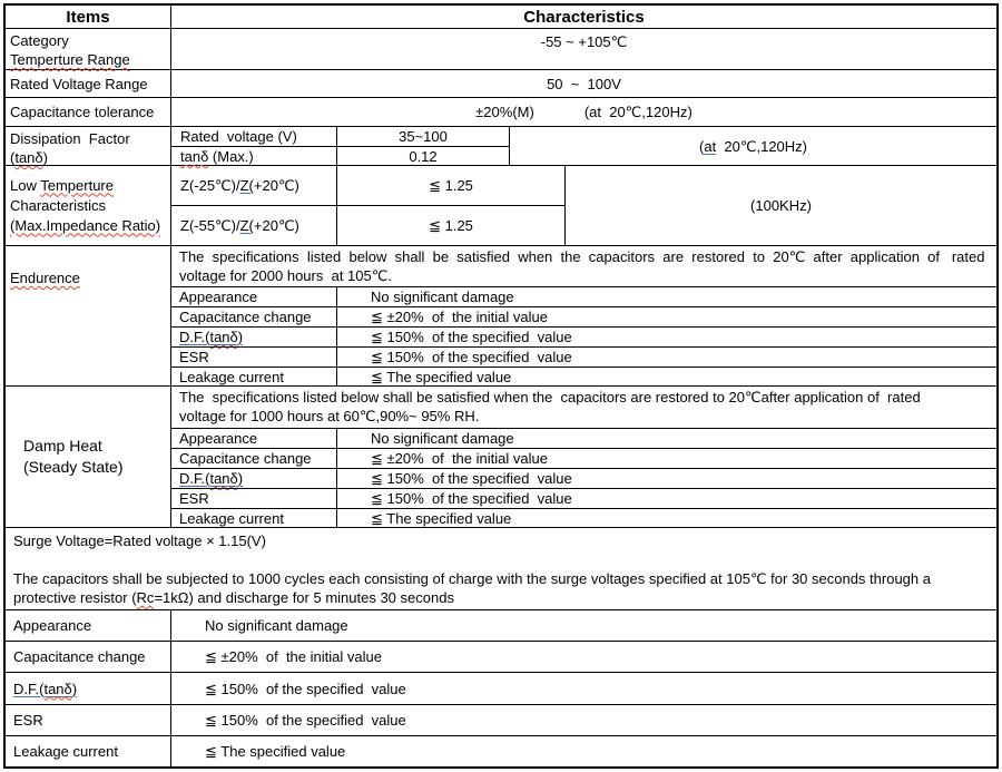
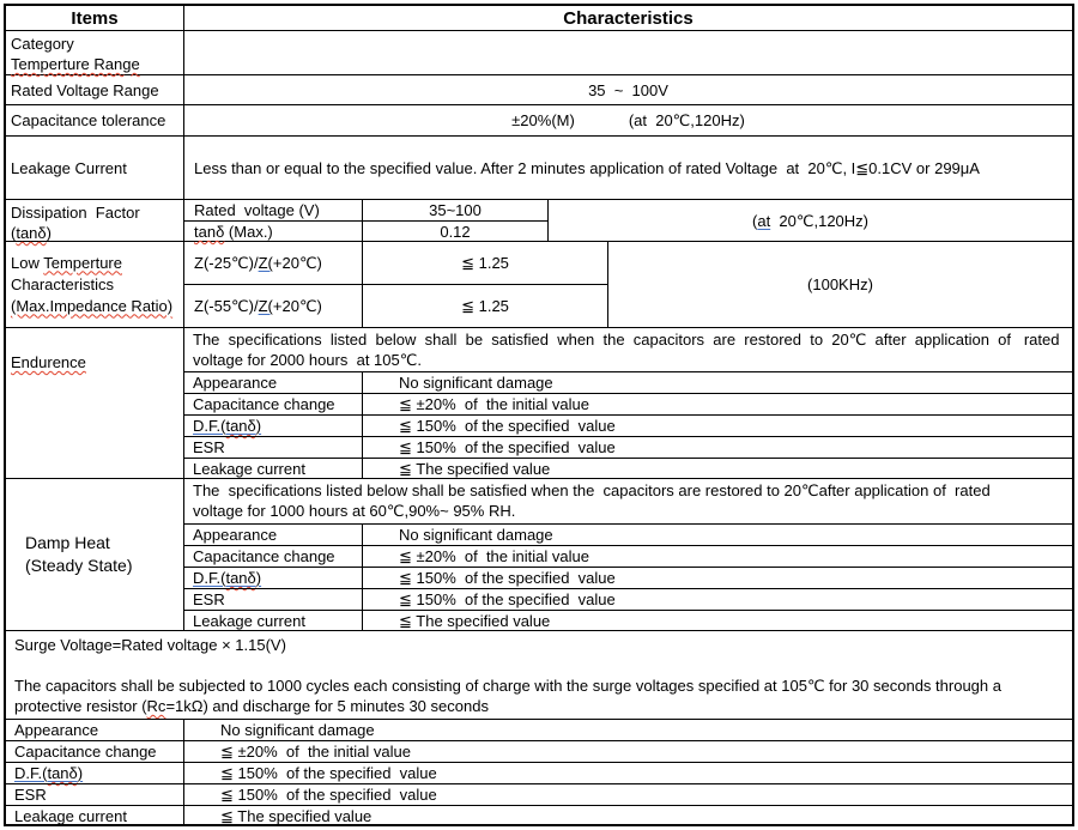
  Items
  Characteristics
  Category
  Temperture Range
- -55 ~ +105℃
  Rated Voltage Range
- 50 ~ 100V
+ 35 ~ 100V
  Capacitance tolerance
  ±20%(M)
  (at 20℃,120Hz)
+ Leakage Current
+ Less than or equal to the specified value. After 2 minutes application of rated Voltage at 20℃, I≦0.1CV or 299μA
  Dissipation Factor
  (tanδ)
  Rated voltage (V)
  35~100
  (at 20℃,120Hz)
  tanδ (Max.)
  0.12
  Low Temperture
  Characteristics
  (Max.Impedance Ratio)
  Z(-25℃)/Z(+20℃)
  ≦ 1.25
  (100KHz)
  Z(-55℃)/Z(+20℃)
  ≦ 1.25
  Endurence
  The specifications listed below shall be satisfied when the capacitors are restored to 20℃ after application of rated
  voltage for 2000 hours at 105℃.
  Appearance
  No significant damage
  Capacitance change
  ≦ ±20% of the initial value
  D.F.(tanδ)
  ≦ 150% of the specified value
  ESR
  ≦ 150% of the specified value
  Leakage current
  ≦ The specified value
  Damp Heat
  (Steady State)
  The specifications listed below shall be satisfied when the capacitors are restored to 20℃after application of rated
  voltage for 1000 hours at 60℃,90%~ 95% RH.
  Appearance
  No significant damage
  Capacitance change
  ≦ ±20% of the initial value
  D.F.(tanδ)
  ≦ 150% of the specified value
  ESR
  ≦ 150% of the specified value
  Leakage current
  ≦ The specified value
  Surge Voltage=Rated voltage × 1.15(V)
  The capacitors shall be subjected to 1000 cycles each consisting of charge with the surge voltages specified at 105℃ for 30 seconds through a protective resistor (Rc=1kΩ) and discharge for 5 minutes 30 seconds
  Appearance
  No significant damage
  Capacitance change
  ≦ ±20% of the initial value
  D.F.(tanδ)
  ≦ 150% of the specified value
  ESR
  ≦ 150% of the specified value
  Leakage current
  ≦ The specified value
